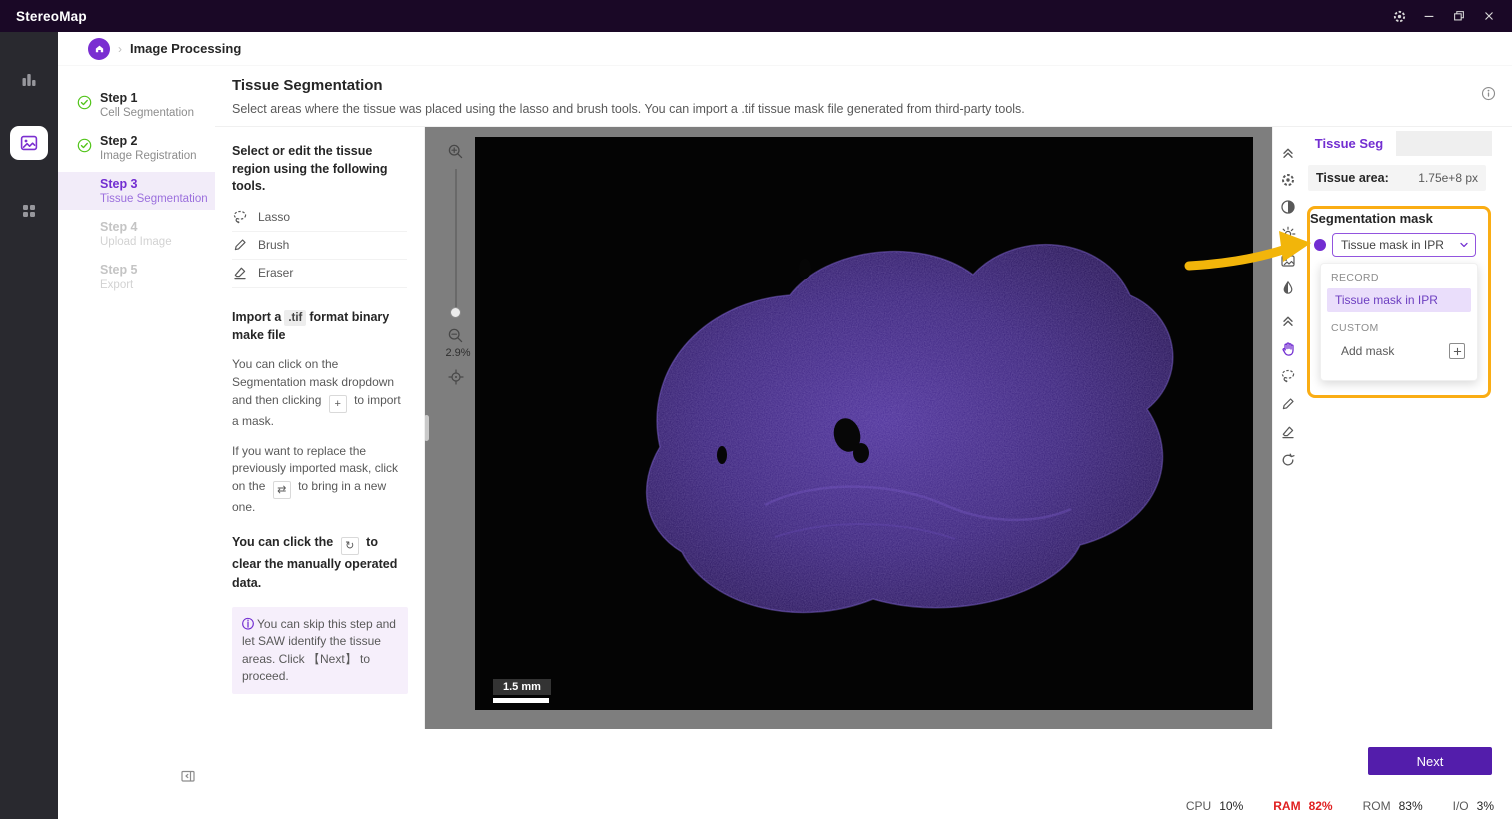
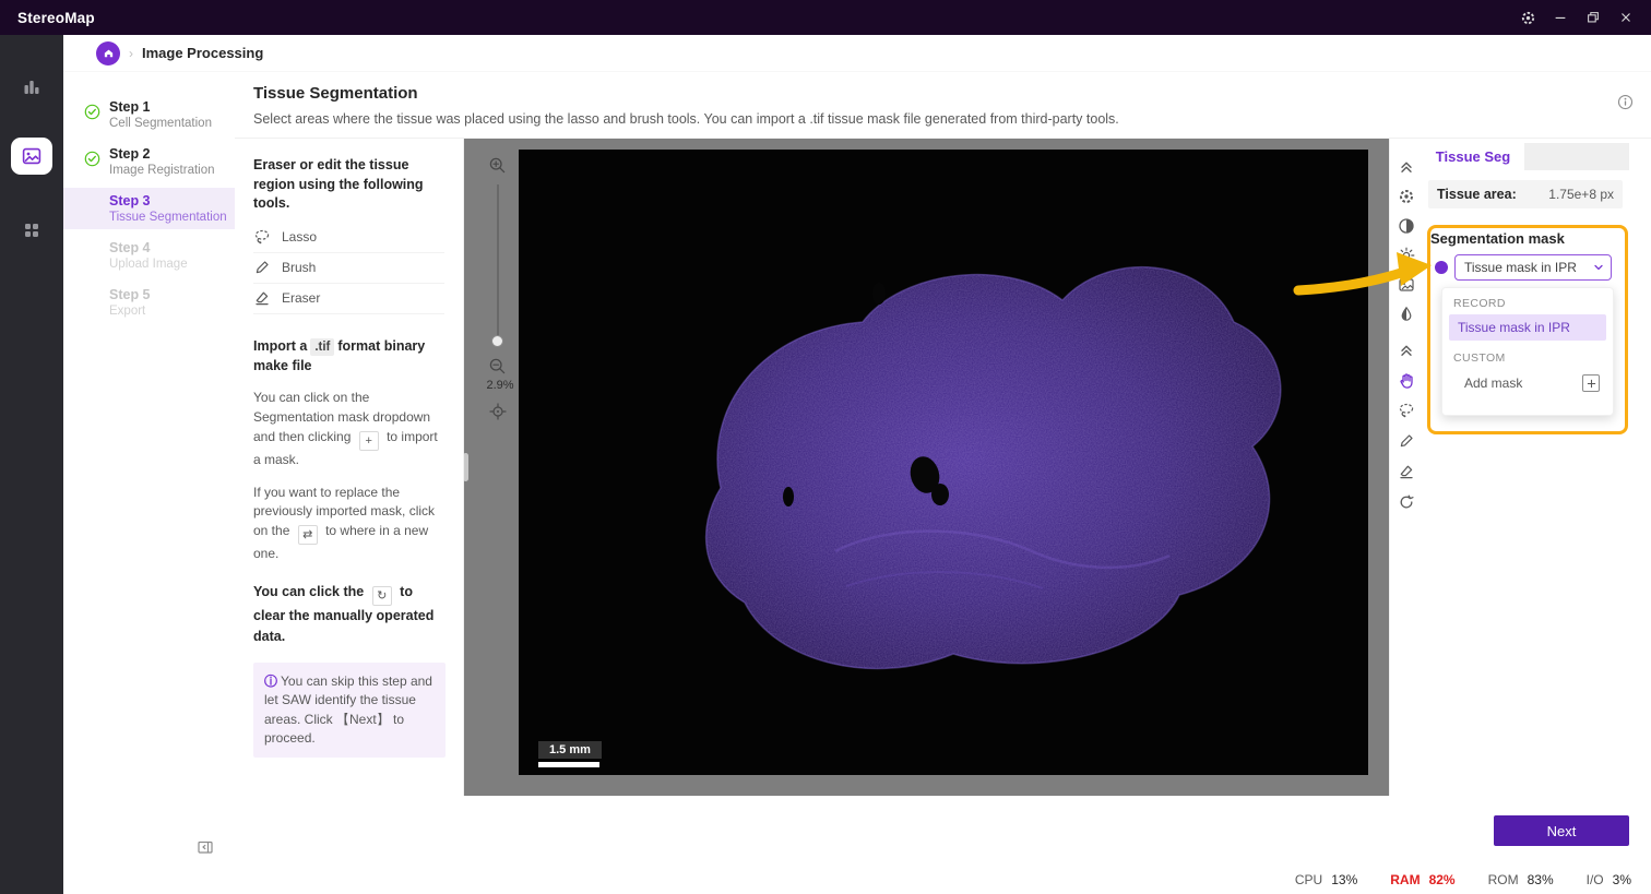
  StereoMap
  ›
  Image Processing
  Step 1
  Cell Segmentation
  Step 2
  Image Registration
  Step 3
  Tissue Segmentation
  Step 4
  Upload Image
  Step 5
  Export
  Tissue Segmentation
  Select areas where the tissue was placed using the lasso and brush tools. You can import a .tif tissue mask file generated from third-party tools.
- Select or edit the tissue region using the following tools.
+ Eraser or edit the tissue region using the following tools.
  Lasso
  Brush
  Eraser
  Import a .tif format binary make file
  You can click on the Segmentation mask dropdown and then clicking + to import a mask.
- If you want to replace the previously imported mask, click on the ⇄ to bring in a new one.
+ If you want to replace the previously imported mask, click on the ⇄ to where in a new one.
  You can click the ↻ to clear the manually operated data.
  ⓘ You can skip this step and let SAW identify the tissue areas. Click 【Next】 to proceed.
  2.9%
  1.5 mm
  Tissue Seg
  Tissue area:
  1.75e+8 px
  Segmentation mask
  Tissue mask in IPR
  RECORD
  Tissue mask in IPR
  CUSTOM
  Add mask
  Next
  CPU
- 10%
+ 13%
  RAM
  82%
  ROM
  83%
  I/O
  3%
